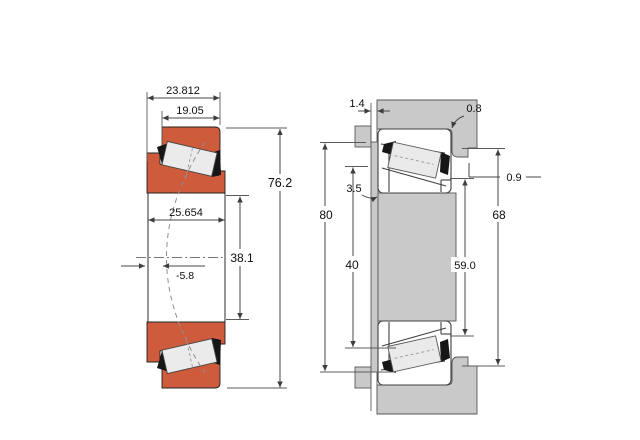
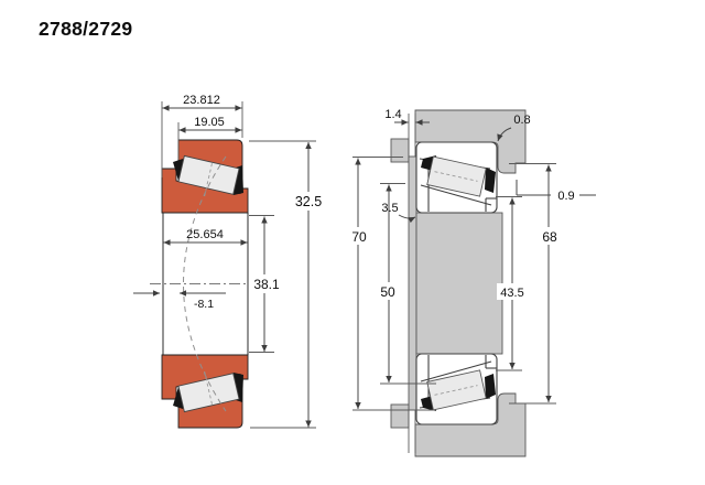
+ 2788/2729
  23.812
  19.05
  25.654
  38.1
- 76.2
+ 32.5
- -5.8
+ -8.1
  1.4
  0.8
  3.5
- 80
+ 70
- 40
+ 50
  0.9
  68
- 59.0
+ 43.5
